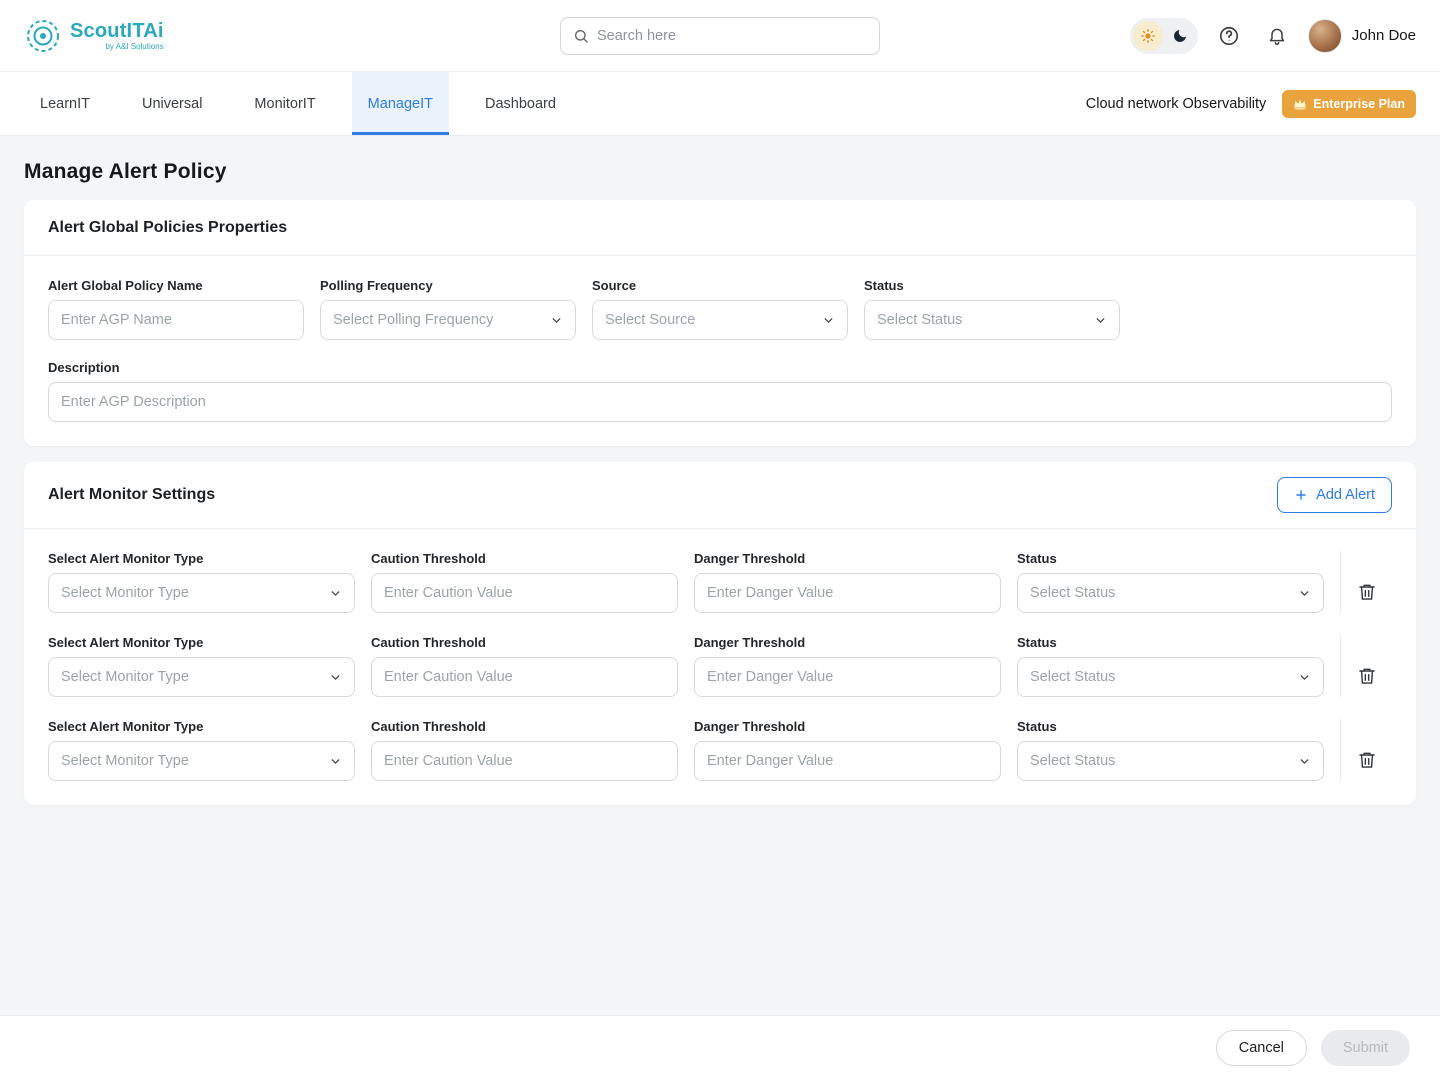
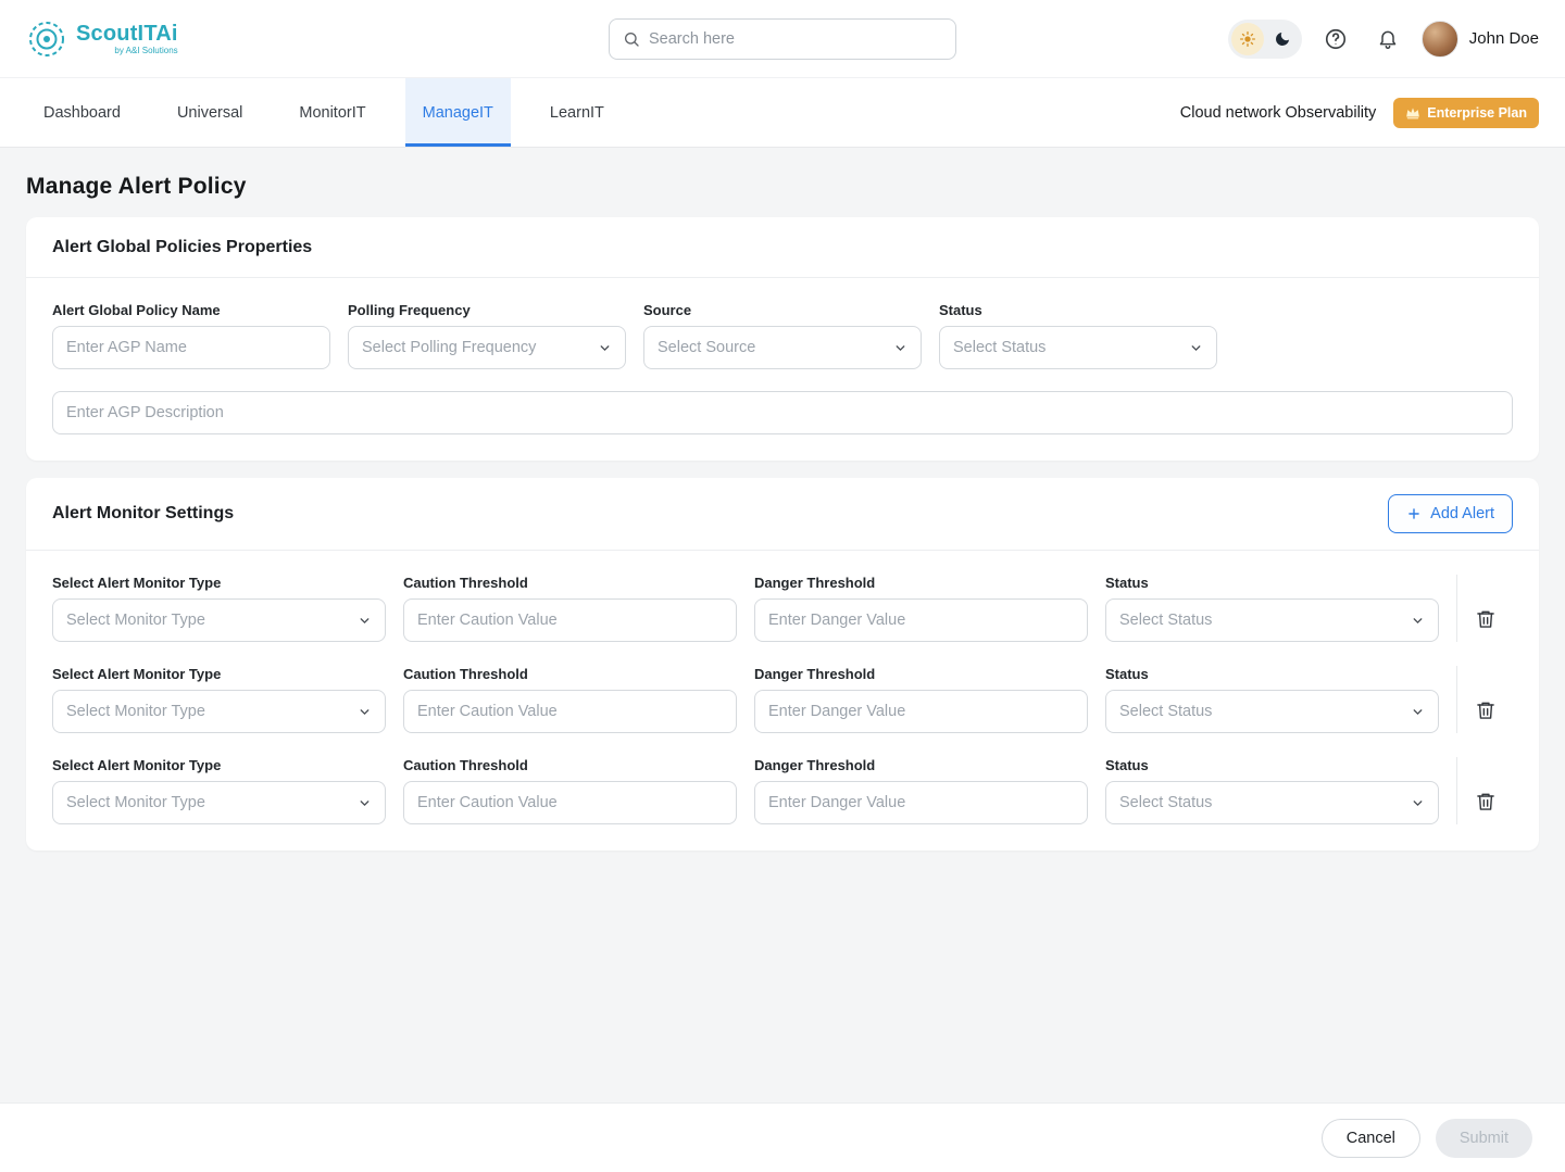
  ScoutITAi
  by A&I Solutions
  Search here
  John Doe
- LearnIT
+ Dashboard
  Universal
  MonitorIT
  ManageIT
- Dashboard
+ LearnIT
  Cloud network Observability
  Enterprise Plan
  Manage Alert Policy
  Alert Global Policies Properties
  Alert Global Policy Name
  Enter AGP Name
  Polling Frequency
  Select Polling Frequency
  Source
  Select Source
  Status
  Select Status
- Description
  Enter AGP Description
  Alert Monitor Settings
  Add Alert
  Select Alert Monitor Type
  Select Monitor Type
  Caution Threshold
  Enter Caution Value
  Danger Threshold
  Enter Danger Value
  Status
  Select Status
  Select Alert Monitor Type
  Select Monitor Type
  Caution Threshold
  Enter Caution Value
  Danger Threshold
  Enter Danger Value
  Status
  Select Status
  Select Alert Monitor Type
  Select Monitor Type
  Caution Threshold
  Enter Caution Value
  Danger Threshold
  Enter Danger Value
  Status
  Select Status
  Cancel
  Submit
